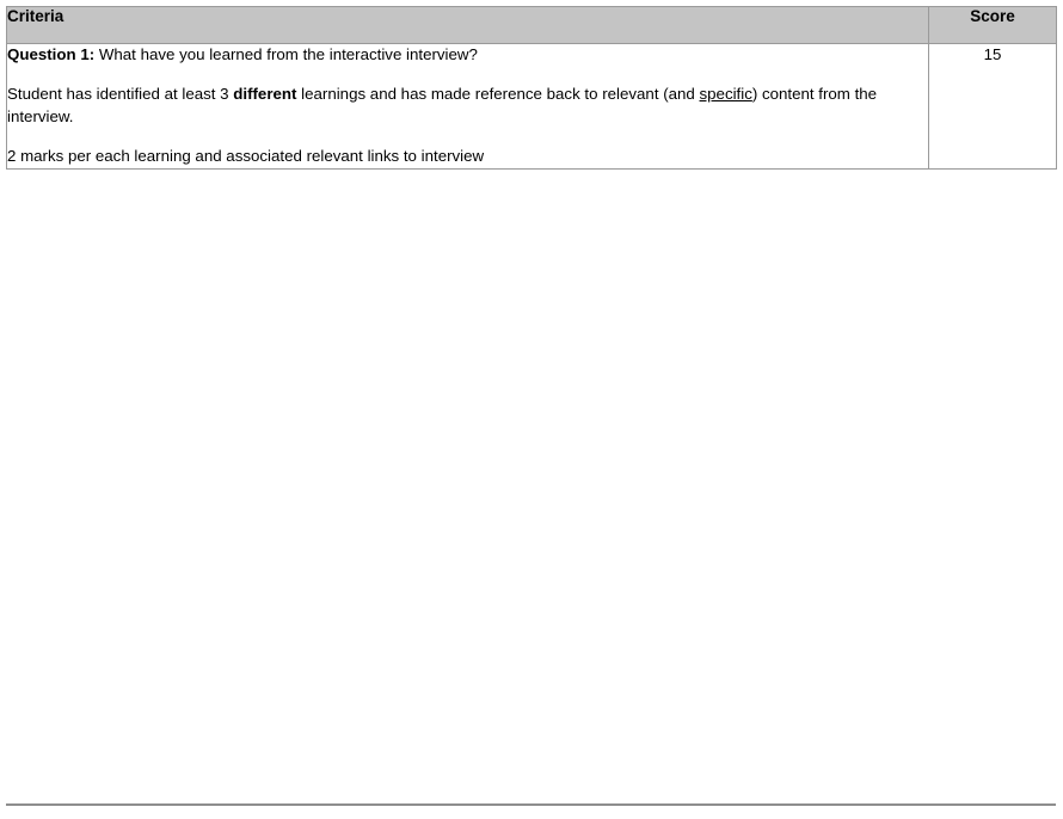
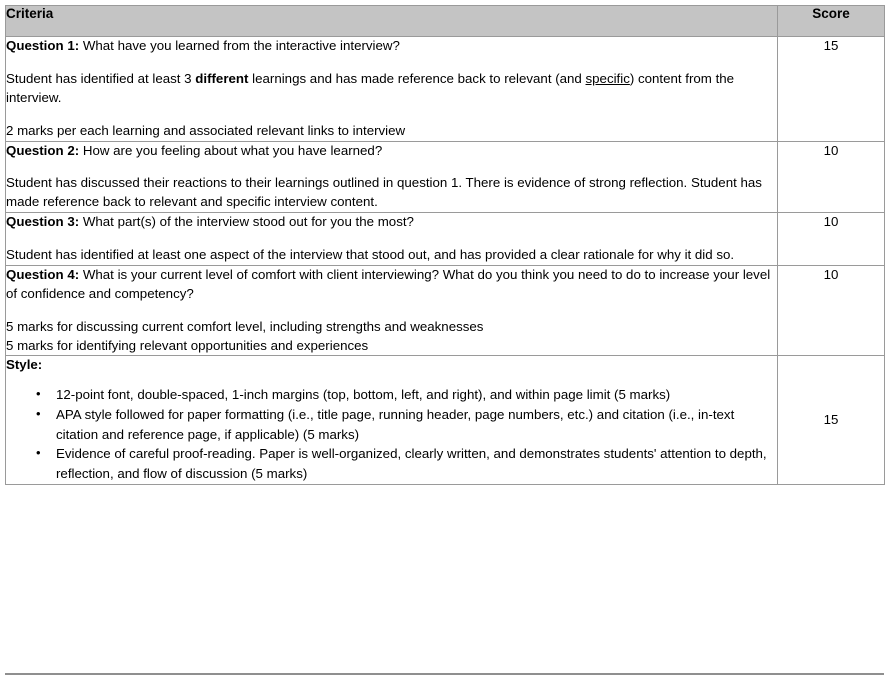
  Criteria	Score
  Question 1: What have you learned from the interactive interview? Student has identified at least 3 different learnings and has made reference back to relevant (and specific) content from the interview. 2 marks per each learning and associated relevant links to interview	15
+ Question 2: How are you feeling about what you have learned? Student has discussed their reactions to their learnings outlined in question 1. There is evidence of strong reflection. Student has made reference back to relevant and specific interview content.	10
+ Question 3: What part(s) of the interview stood out for you the most? Student has identified at least one aspect of the interview that stood out, and has provided a clear rationale for why it did so.	10
+ Question 4: What is your current level of comfort with client interviewing? What do you think you need to do to increase your level of confidence and competency? 5 marks for discussing current comfort level, including strengths and weaknesses 5 marks for identifying relevant opportunities and experiences	10
+ Style: 12-point font, double-spaced, 1-inch margins (top, bottom, left, and right), and within page limit (5 marks) APA style followed for paper formatting (i.e., title page, running header, page numbers, etc.) and citation (i.e., in-text citation and reference page, if applicable) (5 marks) Evidence of careful proof-reading. Paper is well-organized, clearly written, and demonstrates students' attention to depth, reflection, and flow of discussion (5 marks)	15
